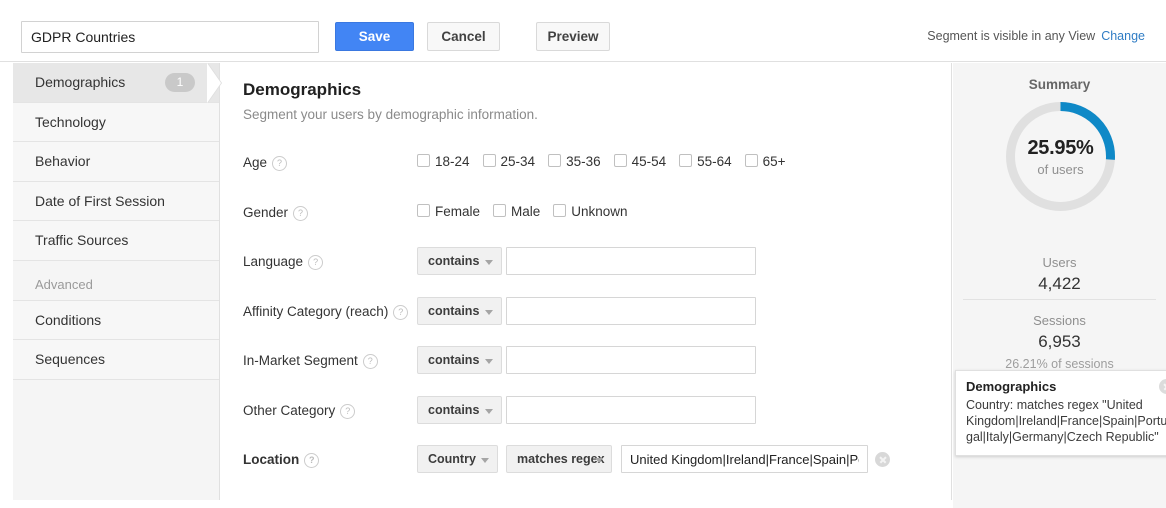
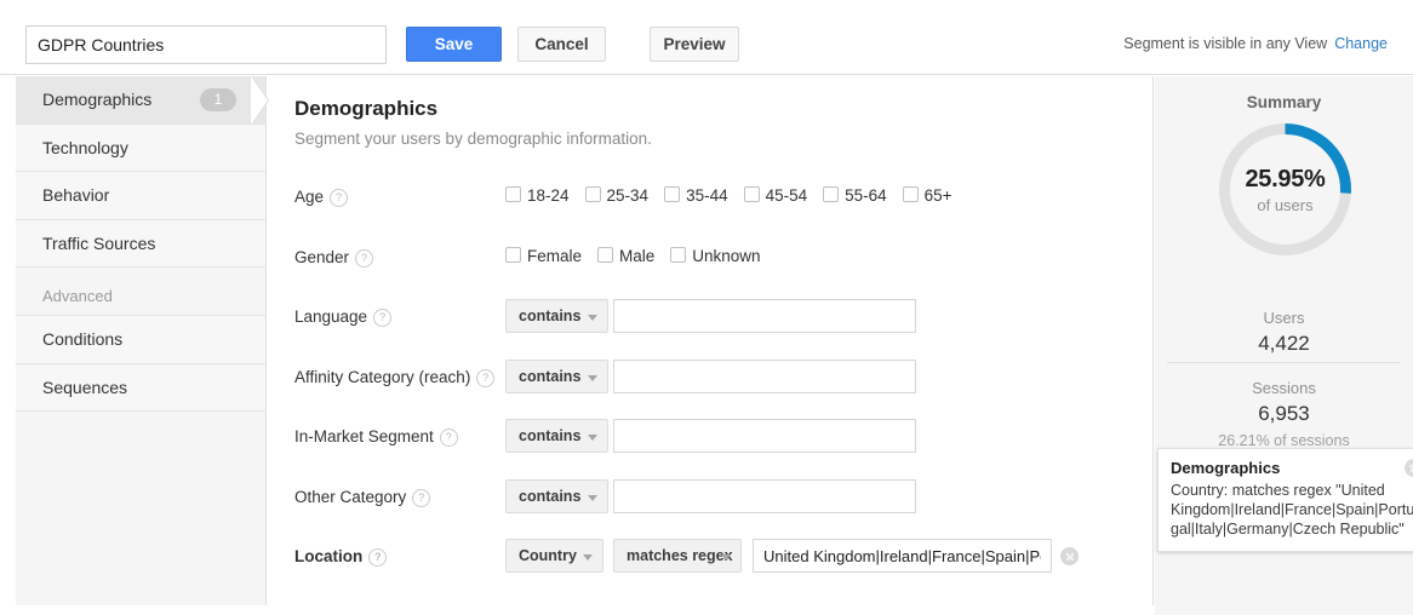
  GDPR Countries
  Save
  Cancel
  Preview
  Segment is visible in any View Change
  Demographics
  1
  Technology
  Behavior
- Date of First Session
  Traffic Sources
  Advanced
  Conditions
  Sequences
  Demographics
  Segment your users by demographic information.
  Age ?
- 18-24 25-34 35-36 45-54 55-64 65+
+ 18-24 25-34 35-44 45-54 55-64 65+
  Gender ?
  Female Male Unknown
  Language ?
  contains
  Affinity Category (reach) ?
  contains
  In-Market Segment ?
  contains
  Other Category ?
  contains
  Location ?
  Country
  matches regex
  Summary
  25.95%
  of users
  Users
  4,422
  Sessions
  6,953
  26.21% of sessions
  Demographics
  Country: matches regex "United Kingdom|Ireland|France|Spain|Portugal|Italy|Germany|Czech Republic"
